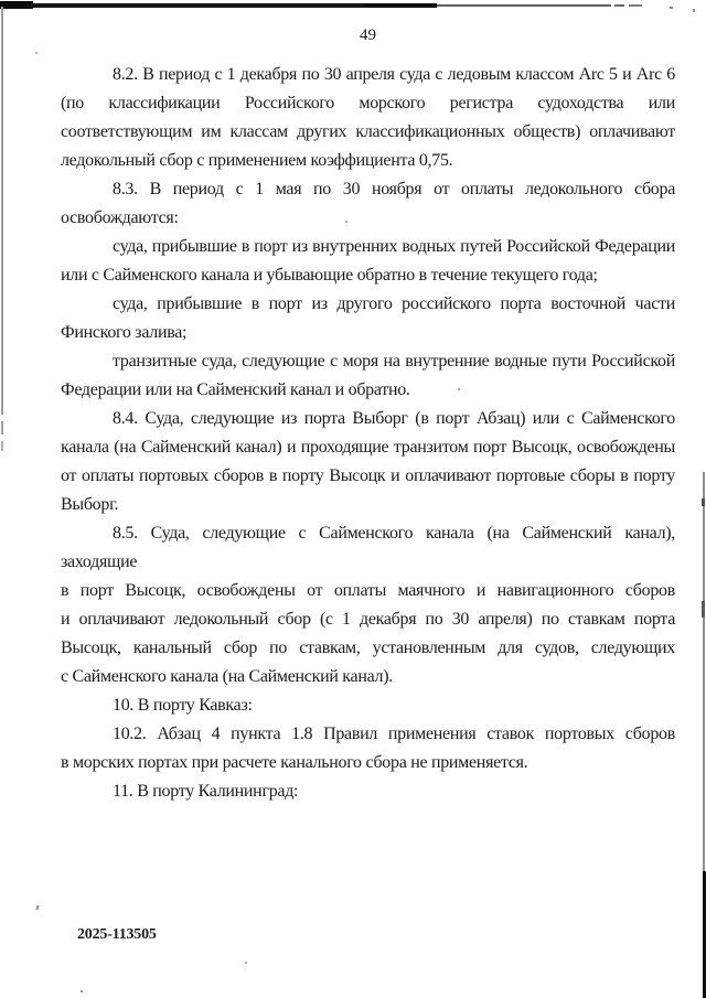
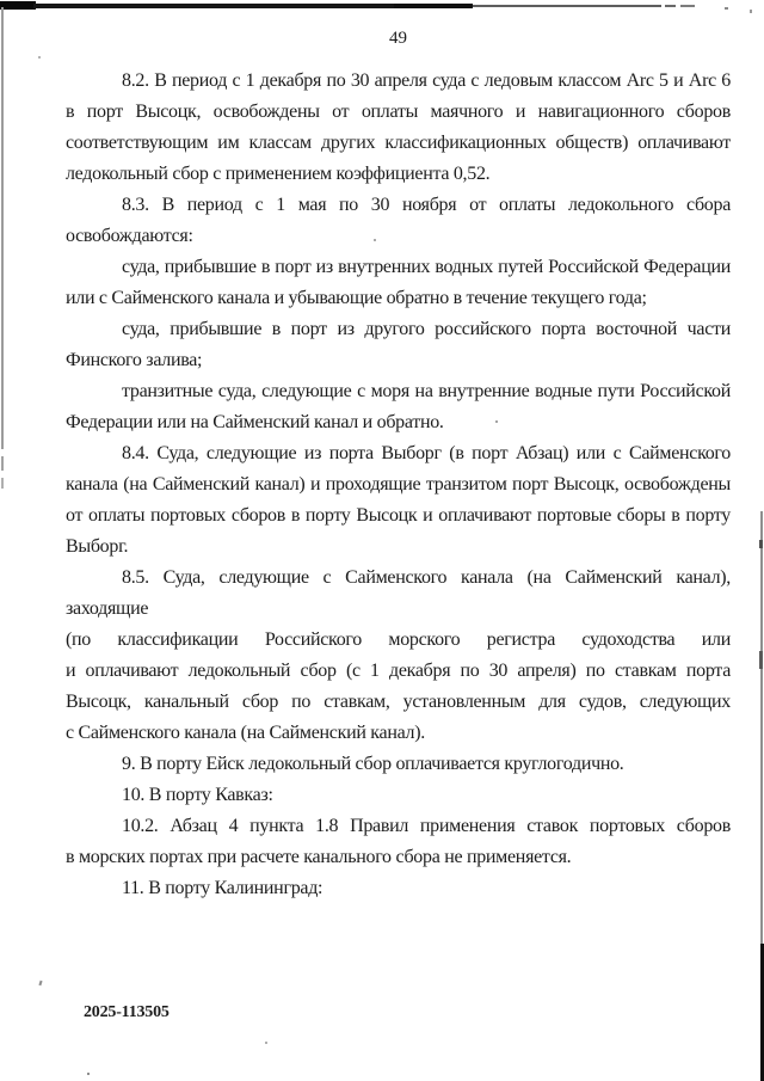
  49
  8.2. В период с 1 декабря по 30 апреля суда с ледовым классом Arc 5 и Arc 6
- (по классификации Российского морского регистра судоходства или
+ в порт Высоцк, освобождены от оплаты маячного и навигационного сборов
  соответствующим им классам других классификационных обществ) оплачивают
- ледокольный сбор с применением коэффициента 0,75.
+ ледокольный сбор с применением коэффициента 0,52.
  8.3. В период с 1 мая по 30 ноября от оплаты ледокольного сбора
  освобождаются:
  суда, прибывшие в порт из внутренних водных путей Российской Федерации
  или с Сайменского канала и убывающие обратно в течение текущего года;
  суда, прибывшие в порт из другого российского порта восточной части
  Финского залива;
  транзитные суда, следующие с моря на внутренние водные пути Российской
  Федерации или на Сайменский канал и обратно.
  8.4. Суда, следующие из порта Выборг (в порт Абзац) или с Сайменского
  канала (на Сайменский канал) и проходящие транзитом порт Высоцк, освобождены
  от оплаты портовых сборов в порту Высоцк и оплачивают портовые сборы в порту
  Выборг.
  8.5. Суда, следующие с Сайменского канала (на Сайменский канал), заходящие
- в порт Высоцк, освобождены от оплаты маячного и навигационного сборов
+ (по классификации Российского морского регистра судоходства или
  и оплачивают ледокольный сбор (с 1 декабря по 30 апреля) по ставкам порта
  Высоцк, канальный сбор по ставкам, установленным для судов, следующих
  с Сайменского канала (на Сайменский канал).
+ 9. В порту Ейск ледокольный сбор оплачивается круглогодично.
  10. В порту Кавказ:
  10.2. Абзац 4 пункта 1.8 Правил применения ставок портовых сборов
  в морских портах при расчете канального сбора не применяется.
  11. В порту Калининград:
  2025-113505
